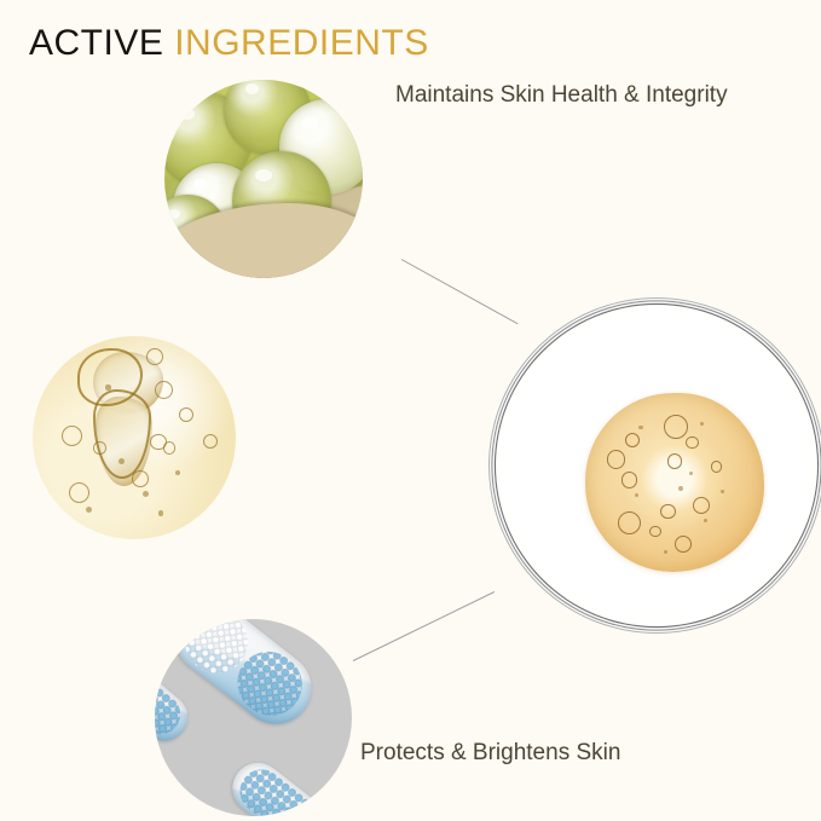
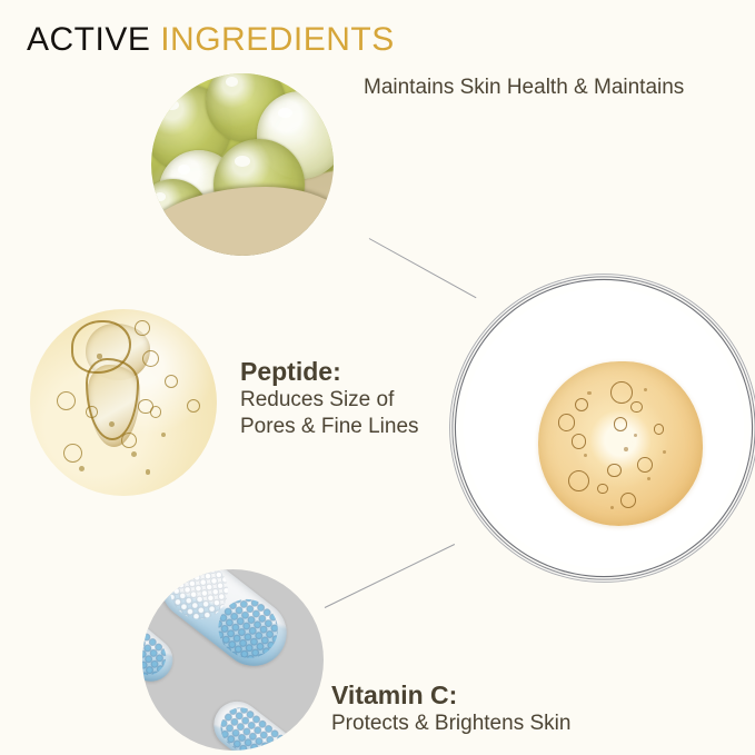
  ACTIVE INGREDIENTS
- Maintains Skin Health & Integrity
+ Maintains Skin Health & Maintains
+ Peptide:
+ Reduces Size of
+ Pores & Fine Lines
+ Vitamin C:
  Protects & Brightens Skin
